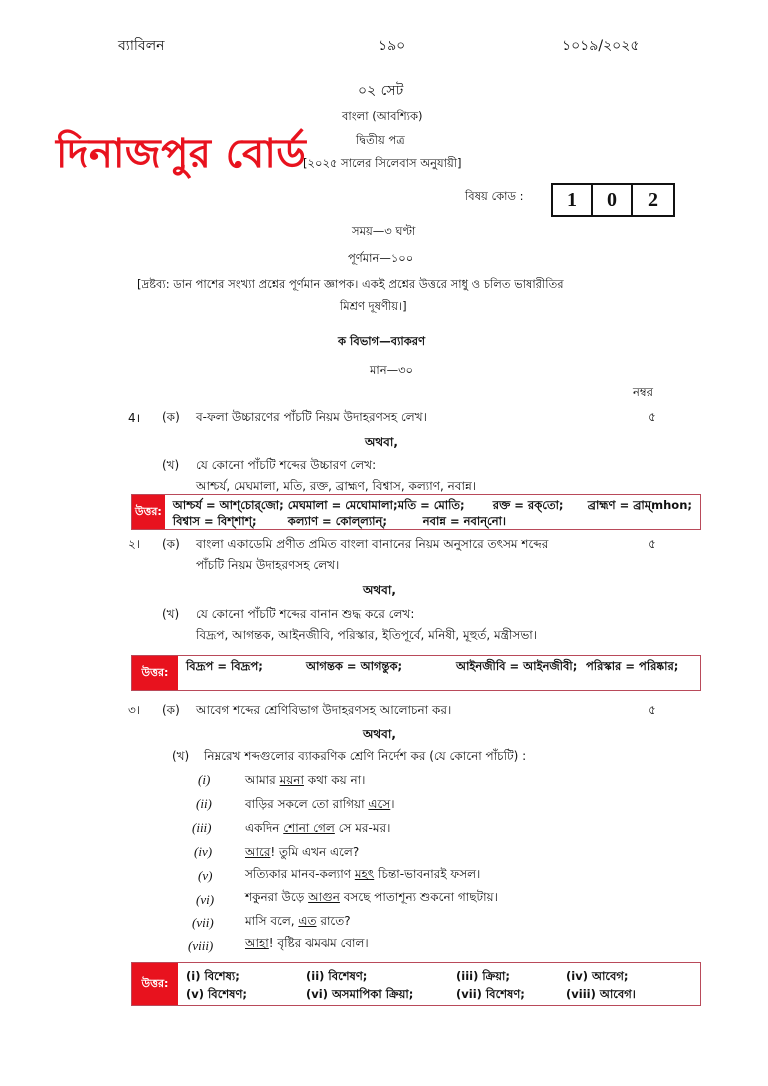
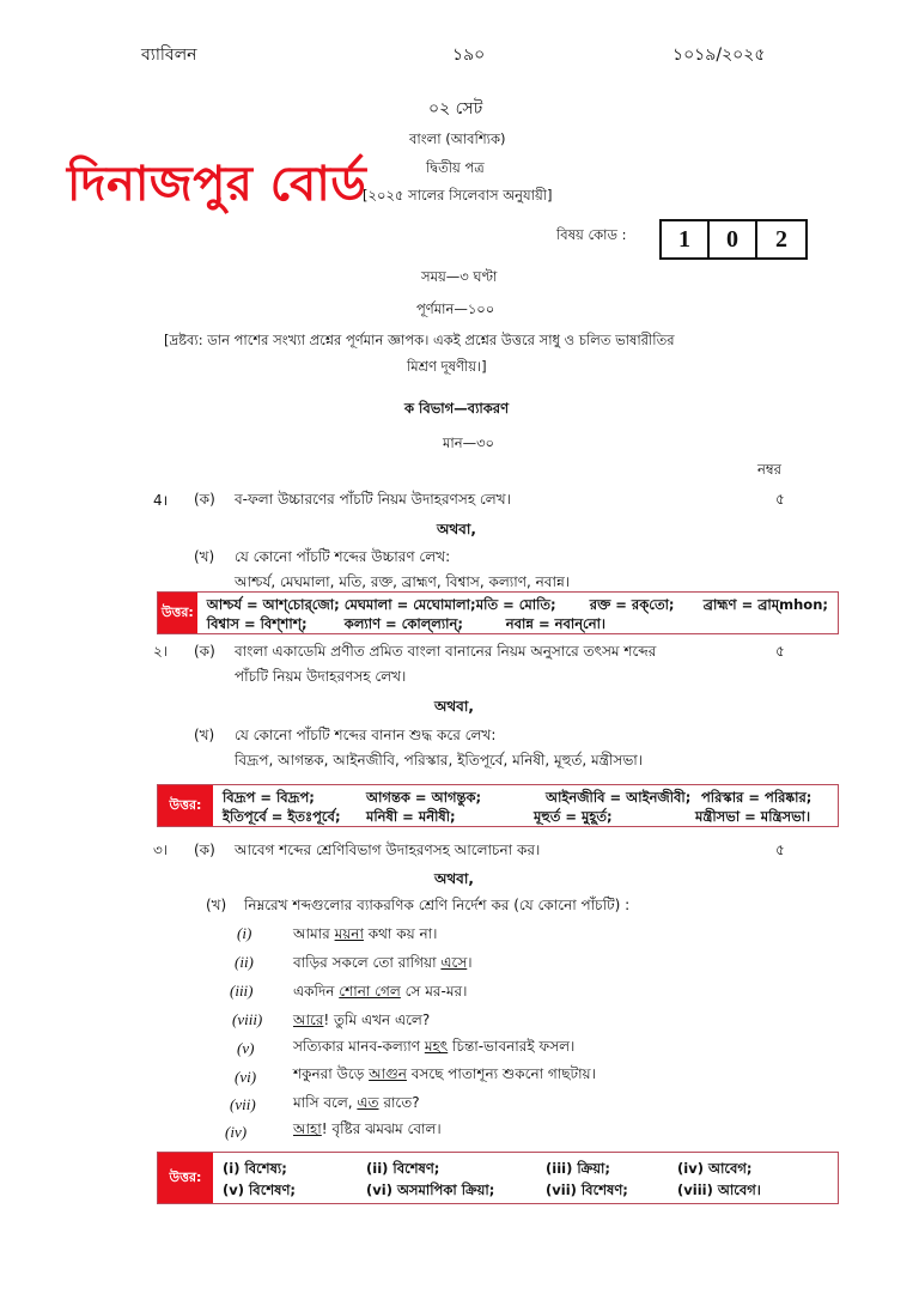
  ব্যাবিলন
  ১৯০
  ১০১৯/২০২৫
  ০২ সেট
  দিনাজপুর বোর্ড
  বাংলা (আবশ্যিক)
  দ্বিতীয় পত্র
  [২০২৫ সালের সিলেবাস অনুযায়ী]
  বিষয় কোড :
  1
  0
  2
  সময়—৩ ঘণ্টা
  পূর্ণমান—১০০
  [দ্রষ্টব্য: ডান পাশের সংখ্যা প্রশ্নের পূর্ণমান জ্ঞাপক। একই প্রশ্নের উত্তরে সাধু ও চলিত ভাষারীতির
  মিশ্রণ দূষণীয়।]
  ক বিভাগ—ব্যাকরণ
  মান—৩০
  নম্বর
  4।
  (ক)
  ব-ফলা উচ্চারণের পাঁচটি নিয়ম উদাহরণসহ লেখ।
  ৫
  অথবা,
  (খ)
  যে কোনো পাঁচটি শব্দের উচ্চারণ লেখ:
  আশ্চর্য, মেঘমালা, মতি, রক্ত, ব্রাহ্মণ, বিশ্বাস, কল্যাণ, নবান্ন।
  উত্তর:
  আশ্চর্য = আশ্‌চোর্‌জো;
  মেঘমালা = মেঘোমালা;
  মতি = মোতি;
  রক্ত = রক্‌তো;
  ব্রাহ্মণ = ব্রাম্‌mhon;
  বিশ্বাস = বিশ্‌শাশ্‌;
  কল্যাণ = কোল্‌ল্যান্‌;
  নবান্ন = নবান্‌নো।
  ২।
  (ক)
  বাংলা একাডেমি প্রণীত প্রমিত বাংলা বানানের নিয়ম অনুসারে তৎসম শব্দের
  ৫
  পাঁচটি নিয়ম উদাহরণসহ লেখ।
  অথবা,
  (খ)
  যে কোনো পাঁচটি শব্দের বানান শুদ্ধ করে লেখ:
  বিদ্রূপ, আগন্তক, আইনজীবি, পরিস্কার, ইতিপূর্বে, মনিষী, মূহুর্ত, মন্ত্রীসভা।
  উত্তর:
  বিদ্রূপ = বিদ্রূপ;
  আগন্তক = আগন্তুক;
  আইনজীবি = আইনজীবী;
  পরিস্কার = পরিষ্কার;
+ ইতিপূর্বে = ইতঃপূর্বে;
+ মনিষী = মনীষী;
+ মূহুর্ত = মুহূর্ত;
+ মন্ত্রীসভা = মন্ত্রিসভা।
  ৩।
  (ক)
  আবেগ শব্দের শ্রেণিবিভাগ উদাহরণসহ আলোচনা কর।
  ৫
  অথবা,
  (খ)
  নিম্নরেখ শব্দগুলোর ব্যাকরণিক শ্রেণি নির্দেশ কর (যে কোনো পাঁচটি) :
  (i)
  আমার ময়না কথা কয় না।
  (ii)
  বাড়ির সকলে তো রাগিয়া এসে।
  (iii)
  একদিন শোনা গেল সে মর-মর।
- (iv)
+ (viii)
  আরে! তুমি এখন এলে?
  (v)
  সত্যিকার মানব-কল্যাণ মহৎ চিন্তা-ভাবনারই ফসল।
  (vi)
  শকুনরা উড়ে আগুন বসছে পাতাশূন্য শুকনো গাছটায়।
  (vii)
  মাসি বলে, এত রাতে?
- (viii)
+ (iv)
  আহা! বৃষ্টির ঝমঝম বোল।
  উত্তর:
  (i) বিশেষ্য;
  (ii) বিশেষণ;
  (iii) ক্রিয়া;
  (iv) আবেগ;
  (v) বিশেষণ;
  (vi) অসমাপিকা ক্রিয়া;
  (vii) বিশেষণ;
  (viii) আবেগ।
